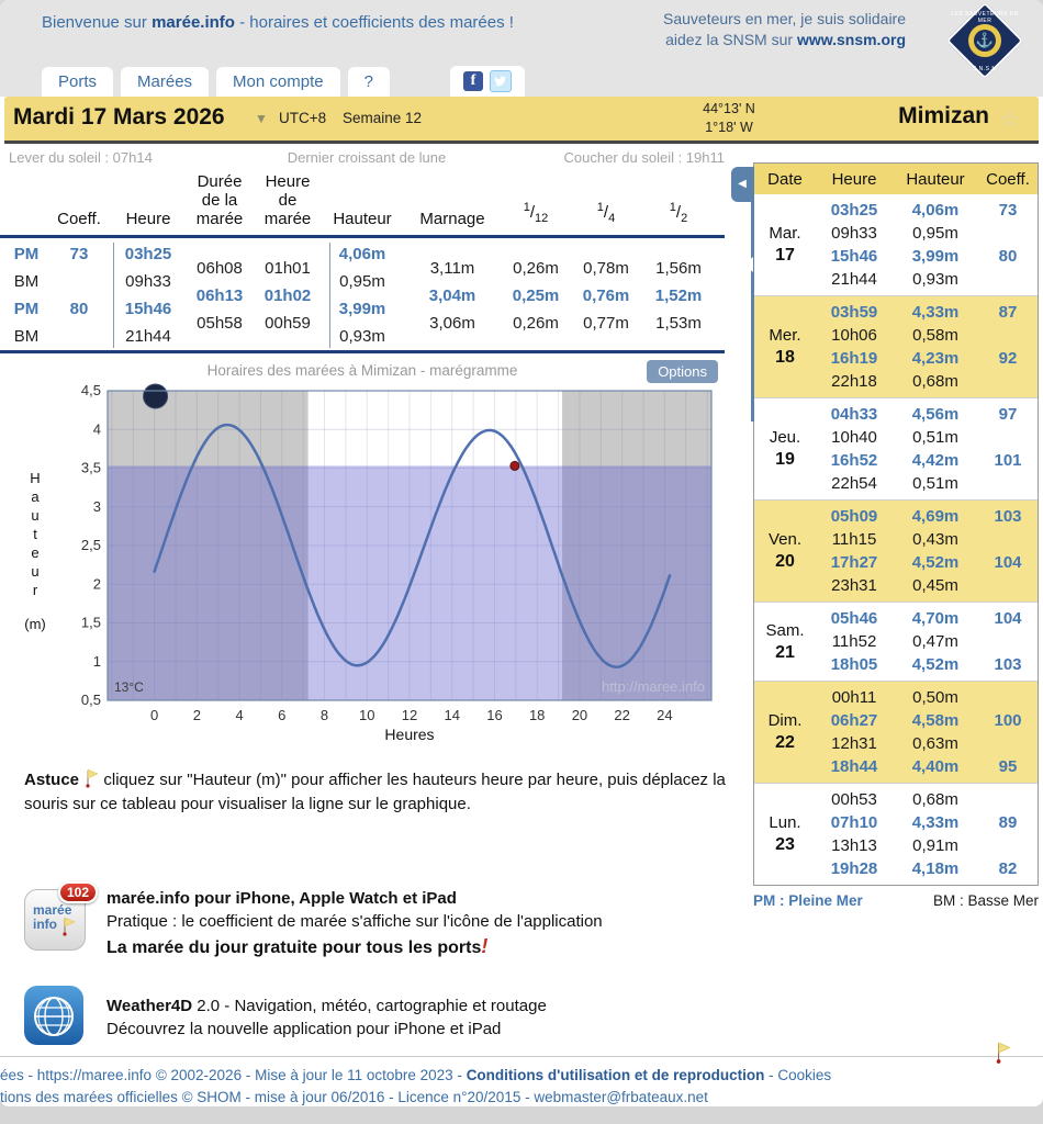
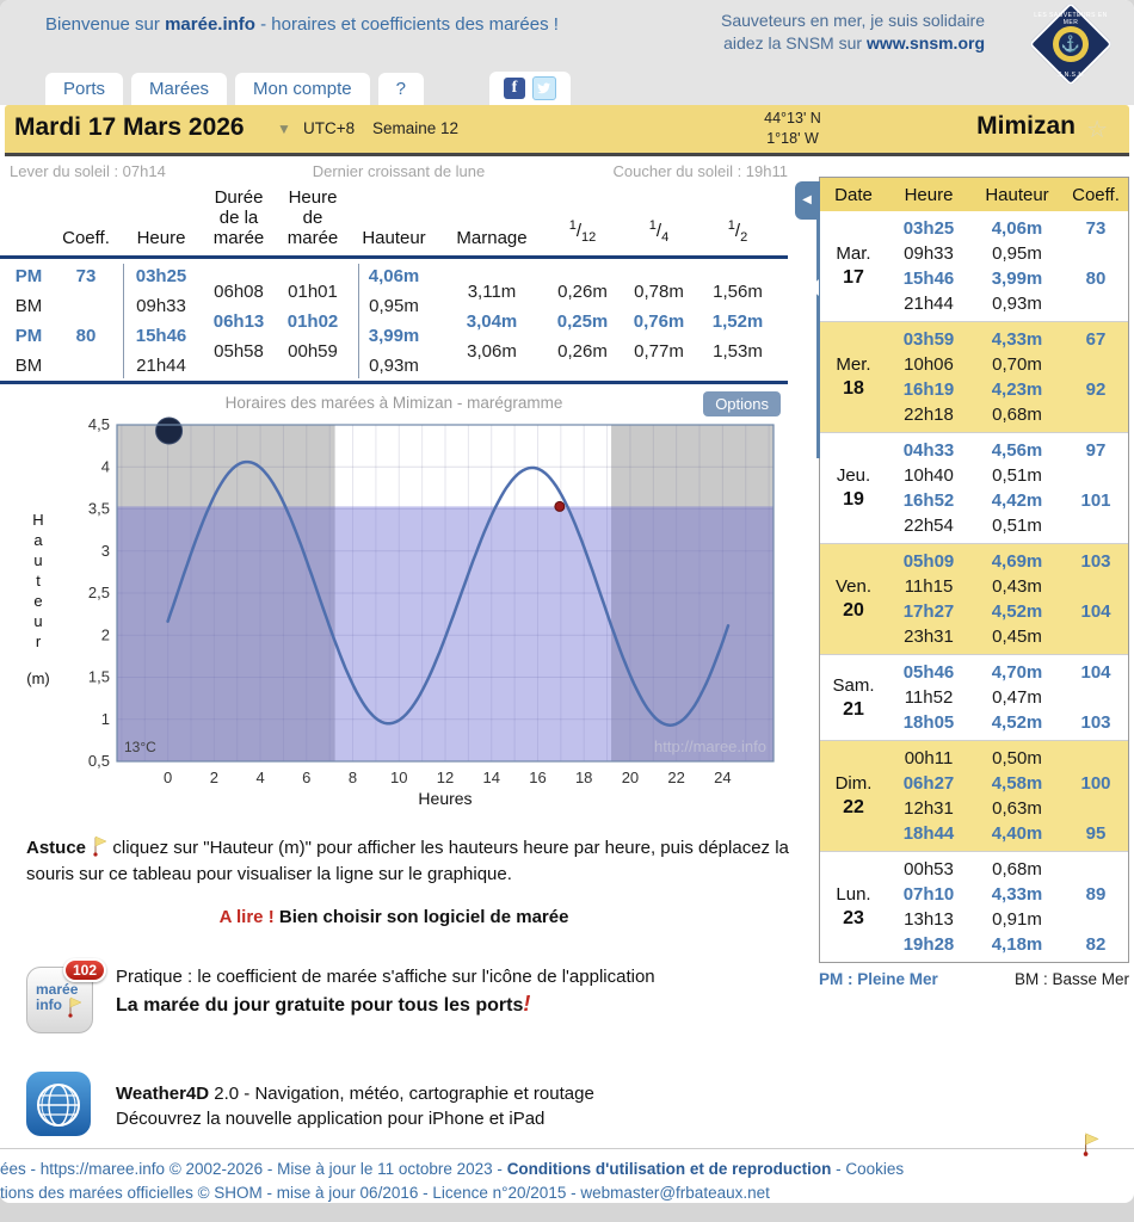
  Bienvenue sur marée.info - horaires et coefficients des marées !
  Sauveteurs en mer, je suis solidaire
  aidez la SNSM sur www.snsm.org
  ⚓
  Ports
  Marées
  Mon compte
  ?
  f
  Mardi 17 Mars 2026
  ▼
  UTC+8
  Semaine 12
  44°13' N
  1°18' W
  Mimizan
  ☆
  Lever du soleil : 07h14
  Dernier croissant de lune
  Coucher du soleil : 19h11
  Coeff.
  Heure
  Durée
  de la
  marée
  Heure
  de
  marée
  Hauteur
  Marnage
  1/12
  1/4
  1/2
  PM
  73
  03h25
  4,06m
  BM
  09h33
  0,95m
  PM
  80
  15h46
  3,99m
  BM
  21h44
  0,93m
  06h08
  01h01
  3,11m
  0,26m
  0,78m
  1,56m
  06h13
  01h02
  3,04m
  0,25m
  0,76m
  1,52m
  05h58
  00h59
  3,06m
  0,26m
  0,77m
  1,53m
  Horaires des marées à Mimizan - marégramme
  Options
  13°C
  http://maree.info
  0,5
  1
  1,5
  2
  2,5
  3
  3,5
  4
  4,5
  0
  2
  4
  6
  8
  10
  12
  14
  16
  18
  20
  22
  24
  Heures
  H
  a
  u
  t
  e
  u
  r
  (m)
  Astuce cliquez sur "Hauteur (m)" pour afficher les hauteurs heure par heure, puis déplacez la souris sur ce tableau pour visualiser la ligne sur le graphique.
+ A lire ! Bien choisir son logiciel de marée
  marée
  info
  102
- marée.info pour iPhone, Apple Watch et iPad
  Pratique : le coefficient de marée s'affiche sur l'icône de l'application
  La marée du jour gratuite pour tous les ports!
  Weather4D 2.0 - Navigation, météo, cartographie et routage
  Découvrez la nouvelle application pour iPhone et iPad
  ées - https://maree.info © 2002-2026 - Mise à jour le 11 octobre 2023 - Conditions d'utilisation et de reproduction - Cookies
  tions des marées officielles © SHOM - mise à jour 06/2016 - Licence n°20/2015 - webmaster@frbateaux.net
  ◀
  Date
  Heure
  Hauteur
  Coeff.
  Mar.
  17
  03h25
  4,06m
  73
  09h33
  0,95m
  15h46
  3,99m
  80
  21h44
  0,93m
  Mer.
  18
  03h59
  4,33m
- 87
+ 67
  10h06
- 0,58m
+ 0,70m
  16h19
  4,23m
  92
  22h18
  0,68m
  Jeu.
  19
  04h33
  4,56m
  97
  10h40
  0,51m
  16h52
  4,42m
  101
  22h54
  0,51m
  Ven.
  20
  05h09
  4,69m
  103
  11h15
  0,43m
  17h27
  4,52m
  104
  23h31
  0,45m
  Sam.
  21
  05h46
  4,70m
  104
  11h52
  0,47m
  18h05
  4,52m
  103
  Dim.
  22
  00h11
  0,50m
  06h27
  4,58m
  100
  12h31
  0,63m
  18h44
  4,40m
  95
  Lun.
  23
  00h53
  0,68m
  07h10
  4,33m
  89
  13h13
  0,91m
  19h28
  4,18m
  82
  PM : Pleine Mer
  BM : Basse Mer
